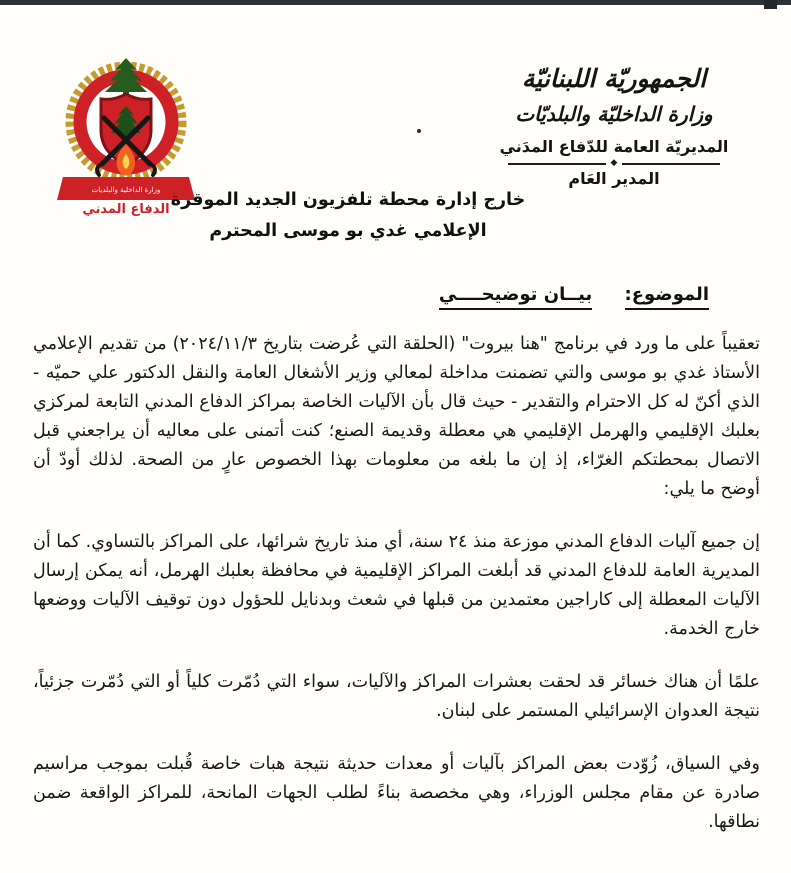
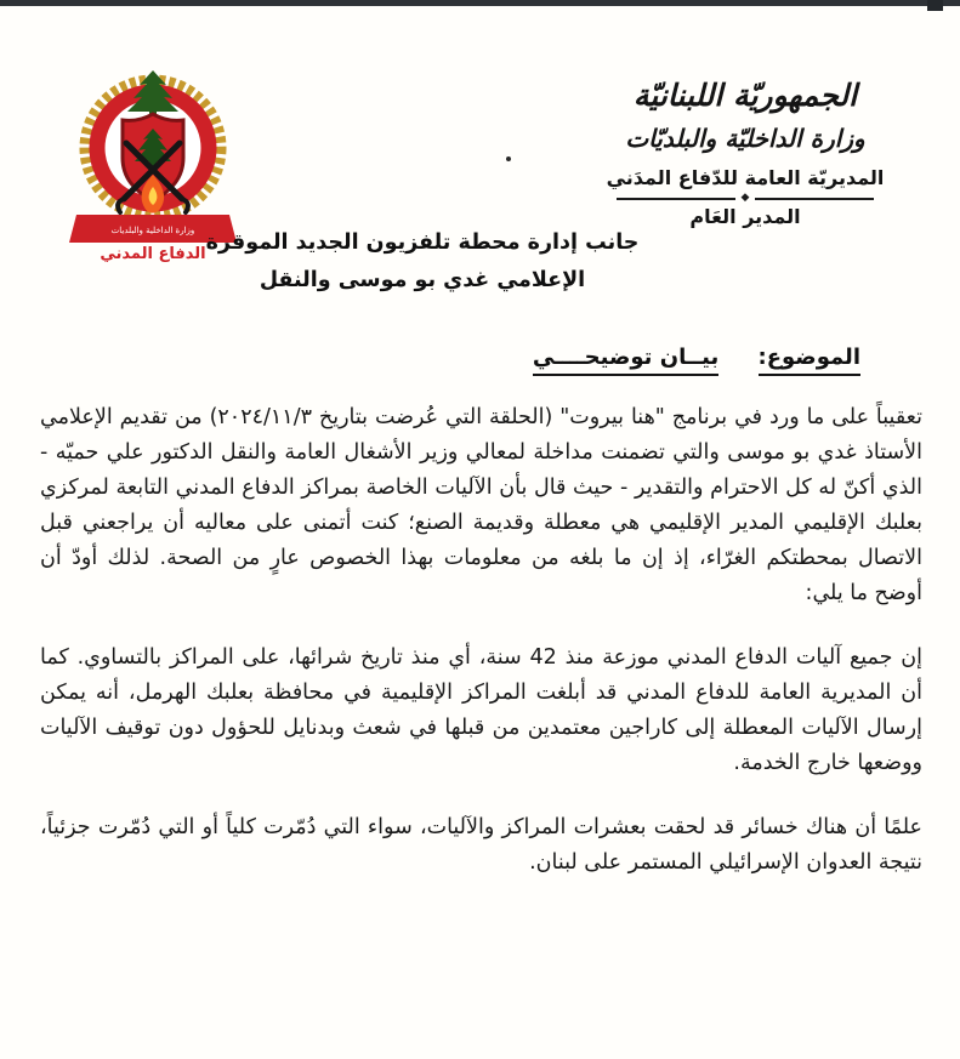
  وزارة الداخلية والبلديات
  الدفاع المدني
  الجمهوريّة اللبنانيّة
  وزارة الداخليّة والبلديّات
  المديريّة العامة للدّفاع المدَني
  ◆
  المدير العَام
- خارج إدارة محطة تلفزيون الجديد الموقرة
+ جانب إدارة محطة تلفزيون الجديد الموقرة
- الإعلامي غدي بو موسى المحترم
+ الإعلامي غدي بو موسى والنقل
  الموضوع: بيــان توضيحــــي
- تعقيباً على ما ورد في برنامج "هنا بيروت" (الحلقة التي عُرضت بتاريخ ٢٠٢٤/١١/٣) من تقديم الإعلامي الأستاذ غدي بو موسى والتي تضمنت مداخلة لمعالي وزير الأشغال العامة والنقل الدكتور علي حميّه - الذي أكنّ له كل الاحترام والتقدير - حيث قال بأن الآليات الخاصة بمراكز الدفاع المدني التابعة لمركزي بعلبك الإقليمي والهرمل الإقليمي هي معطلة وقديمة الصنع؛ كنت أتمنى على معاليه أن يراجعني قبل الاتصال بمحطتكم الغرّاء، إذ إن ما بلغه من معلومات بهذا الخصوص عارٍ من الصحة. لذلك أودّ أن أوضح ما يلي:
+ تعقيباً على ما ورد في برنامج "هنا بيروت" (الحلقة التي عُرضت بتاريخ ٢٠٢٤/١١/٣) من تقديم الإعلامي الأستاذ غدي بو موسى والتي تضمنت مداخلة لمعالي وزير الأشغال العامة والنقل الدكتور علي حميّه - الذي أكنّ له كل الاحترام والتقدير - حيث قال بأن الآليات الخاصة بمراكز الدفاع المدني التابعة لمركزي بعلبك الإقليمي المدير الإقليمي هي معطلة وقديمة الصنع؛ كنت أتمنى على معاليه أن يراجعني قبل الاتصال بمحطتكم الغرّاء، إذ إن ما بلغه من معلومات بهذا الخصوص عارٍ من الصحة. لذلك أودّ أن أوضح ما يلي:
- إن جميع آليات الدفاع المدني موزعة منذ ٢٤ سنة، أي منذ تاريخ شرائها، على المراكز بالتساوي. كما أن المديرية العامة للدفاع المدني قد أبلغت المراكز الإقليمية في محافظة بعلبك الهرمل، أنه يمكن إرسال الآليات المعطلة إلى كاراجين معتمدين من قبلها في شعث وبدنايل للحؤول دون توقيف الآليات ووضعها خارج الخدمة.
+ إن جميع آليات الدفاع المدني موزعة منذ 42 سنة، أي منذ تاريخ شرائها، على المراكز بالتساوي. كما أن المديرية العامة للدفاع المدني قد أبلغت المراكز الإقليمية في محافظة بعلبك الهرمل، أنه يمكن إرسال الآليات المعطلة إلى كاراجين معتمدين من قبلها في شعث وبدنايل للحؤول دون توقيف الآليات ووضعها خارج الخدمة.
  علمًا أن هناك خسائر قد لحقت بعشرات المراكز والآليات، سواء التي دُمّرت كلياً أو التي دُمّرت جزئياً، نتيجة العدوان الإسرائيلي المستمر على لبنان.
- وفي السياق، زُوّدت بعض المراكز بآليات أو معدات حديثة نتيجة هبات خاصة قُبلت بموجب مراسيم صادرة عن مقام مجلس الوزراء، وهي مخصصة بناءً لطلب الجهات المانحة، للمراكز الواقعة ضمن نطاقها.
